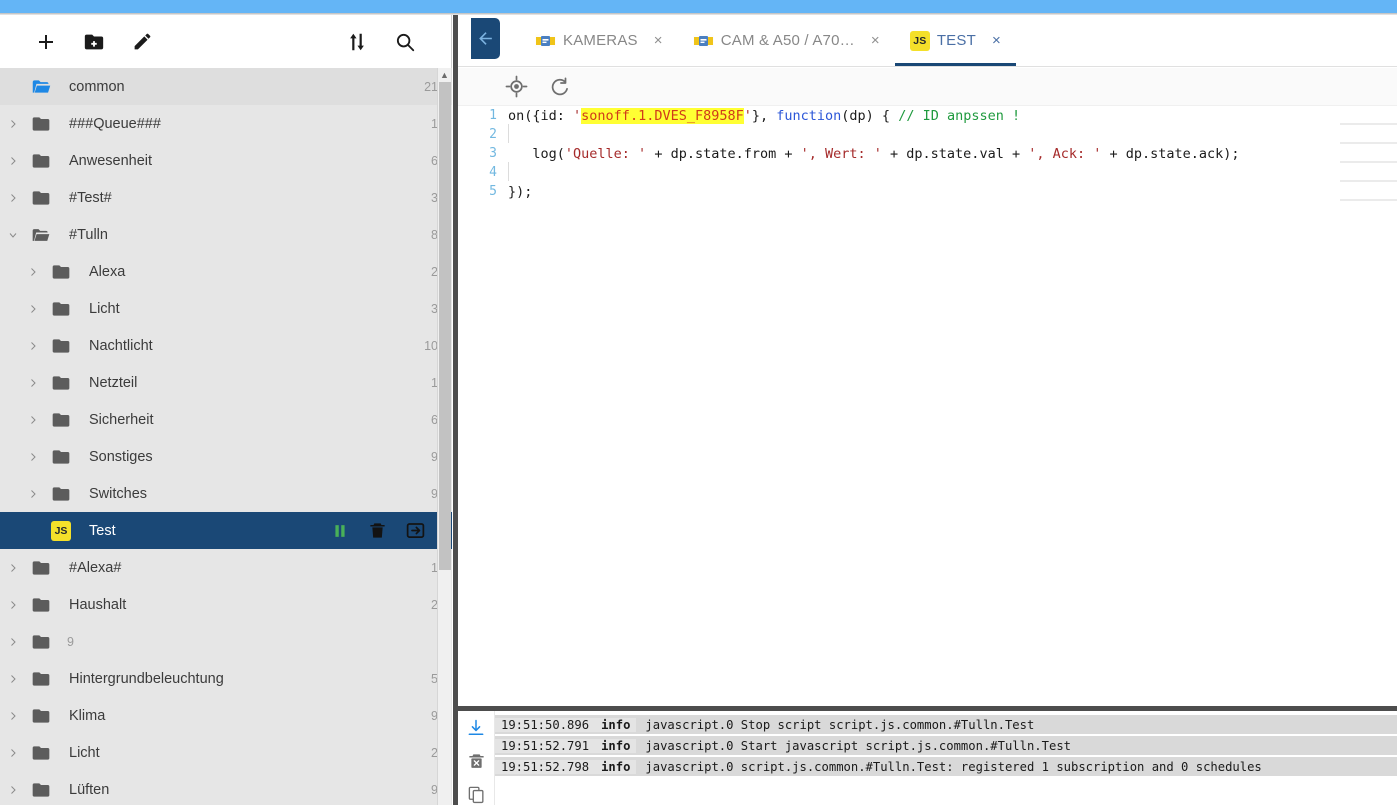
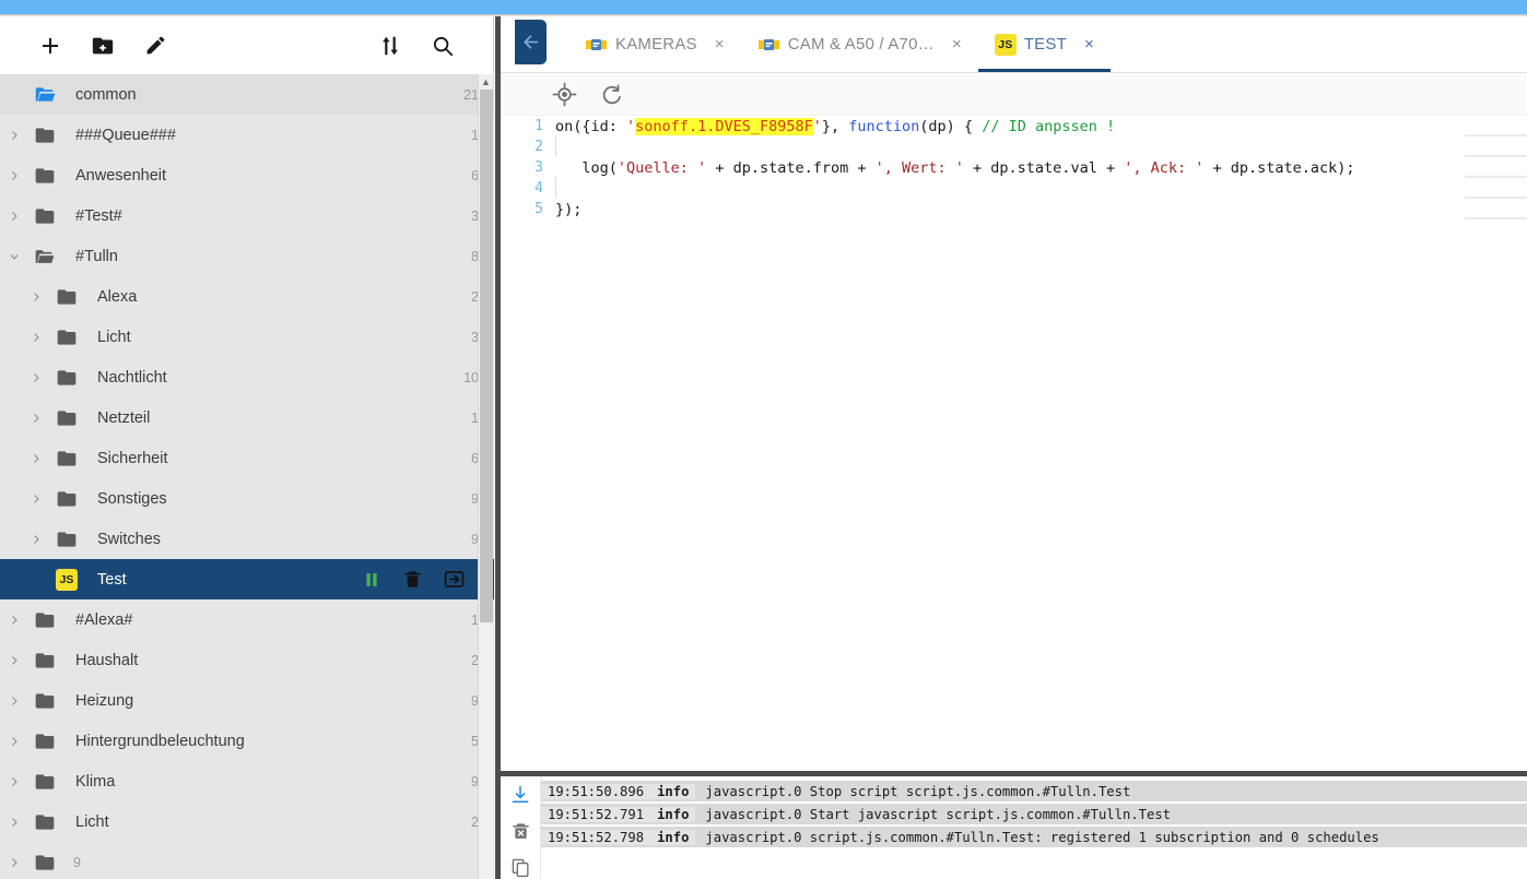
  common
  21
  ###Queue###
  1
  Anwesenheit
  6
  #Test#
  3
  #Tulln
  8
  Alexa
  2
  Licht
  3
  Nachtlicht
  10
  Netzteil
  1
  Sicherheit
  6
  Sonstiges
  9
  Switches
  9
  JS
  Test
  #Alexa#
  1
  Haushalt
  2
+ Heizung
  9
  Hintergrundbeleuchtung
  5
  Klima
  9
  Licht
  2
- Lüften
  9
  ▲
  KAMERAS
  ×
  CAM & A50 / A70…
  ×
  JS
  TEST
  ×
  1
  on({id: 'sonoff.1.DVES_F8958F'}, function(dp) { // ID anpssen !
  2
  3
  log('Quelle: ' + dp.state.from + ', Wert: ' + dp.state.val + ', Ack: ' + dp.state.ack);
  4
  5
  });
  19:51:50.896
  info
  javascript.0 Stop script script.js.common.#Tulln.Test
  19:51:52.791
  info
  javascript.0 Start javascript script.js.common.#Tulln.Test
  19:51:52.798
  info
  javascript.0 script.js.common.#Tulln.Test: registered 1 subscription and 0 schedules
